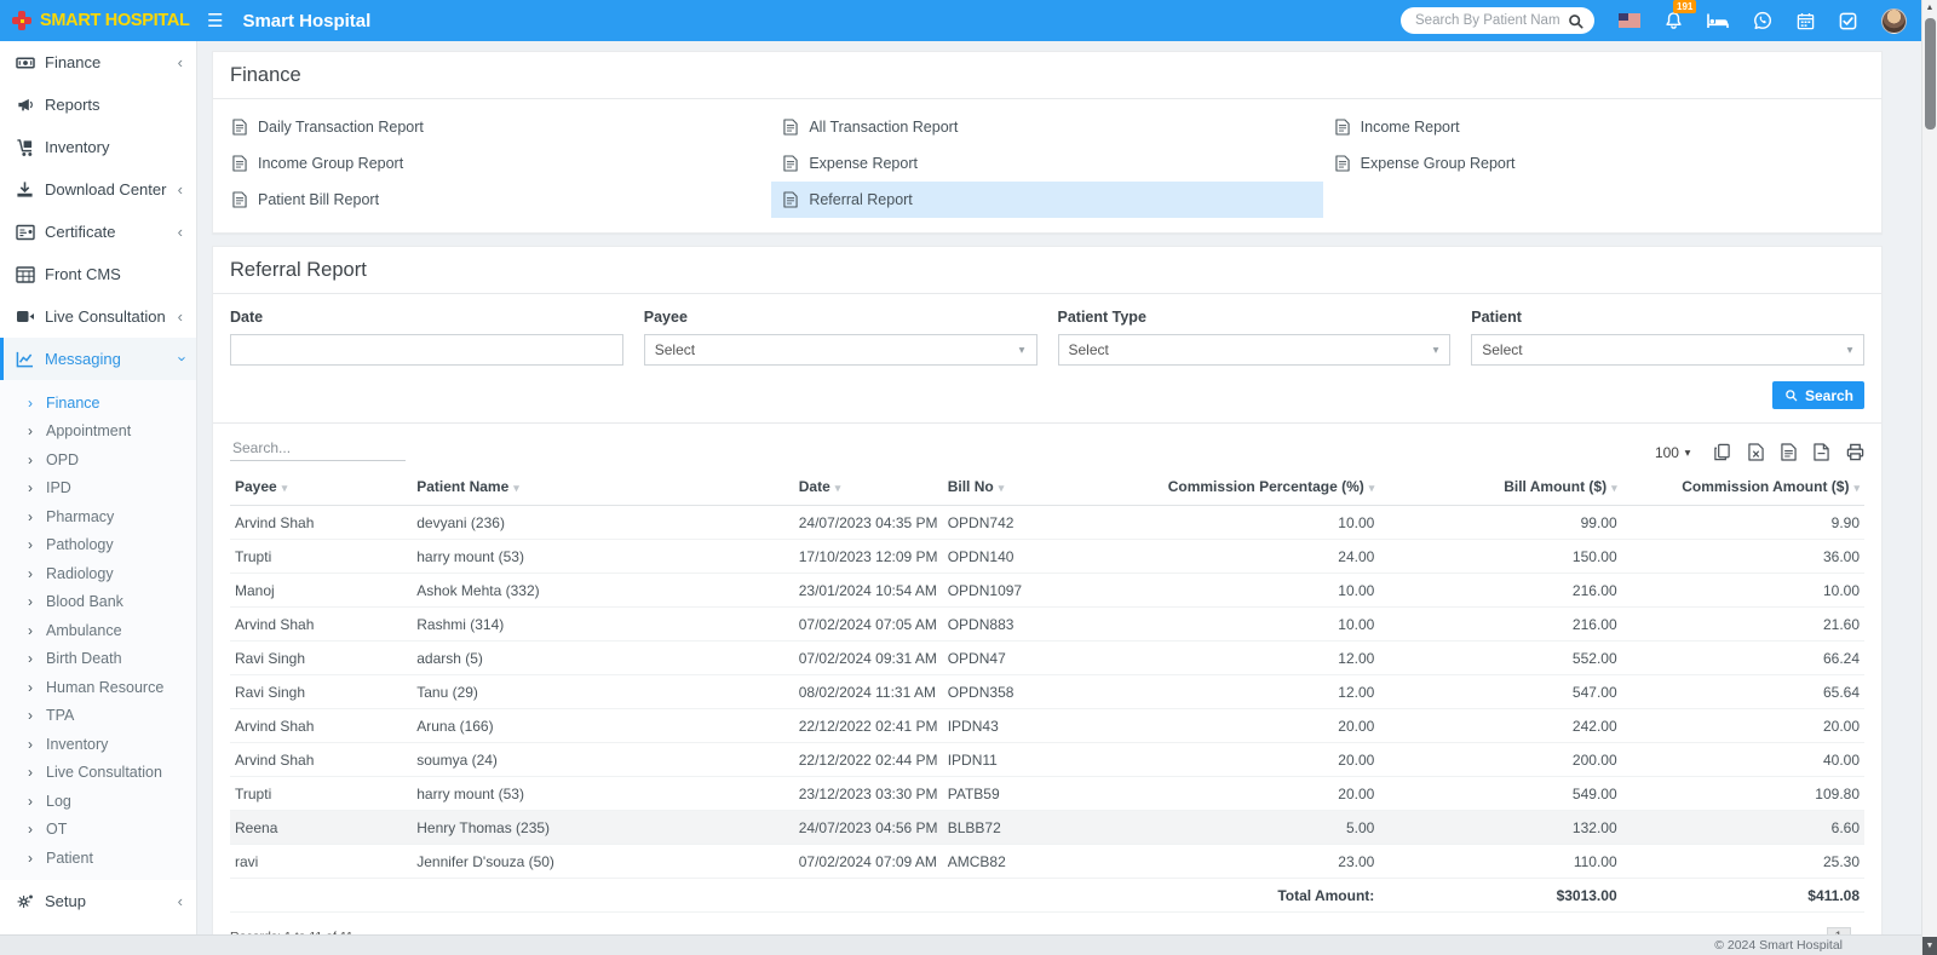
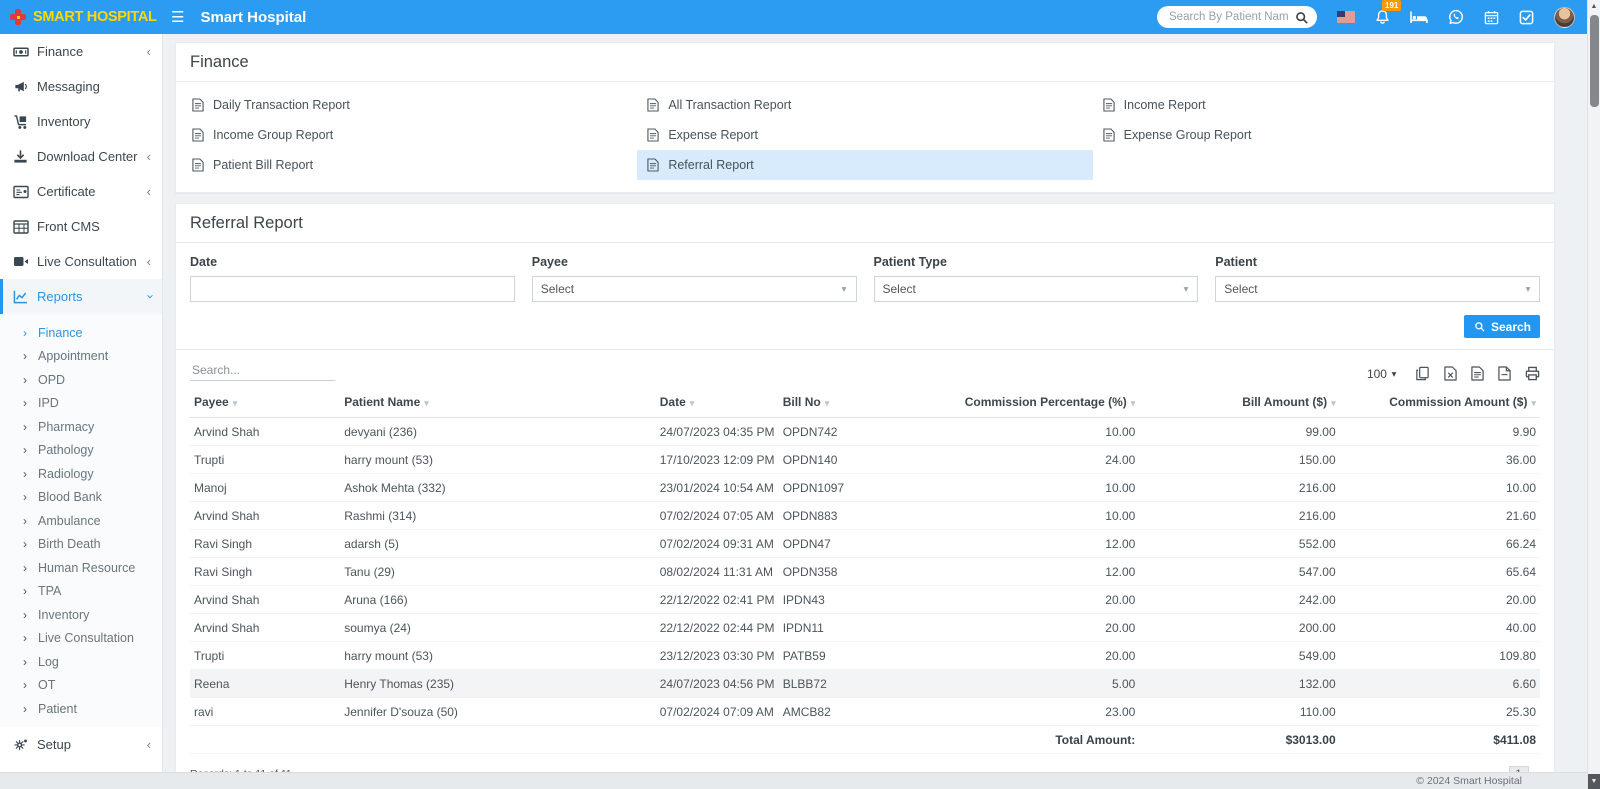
  SMART HOSPITAL
  ☰
  Smart Hospital
  Search By Patient Nam
  191
  Finance
  ‹
- Reports
+ Messaging
  Inventory
  Download Center
  ‹
  Certificate
  ‹
  Front CMS
  Live Consultation
  ‹
- Messaging
+ Reports
  ›
  Finance
  ›
  Appointment
  ›
  OPD
  ›
  IPD
  ›
  Pharmacy
  ›
  Pathology
  ›
  Radiology
  ›
  Blood Bank
  ›
  Ambulance
  ›
  Birth Death
  ›
  Human Resource
  ›
  TPA
  ›
  Inventory
  ›
  Live Consultation
  ›
  Log
  ›
  OT
  ›
  Patient
  Setup
  ‹
  Finance
  Daily Transaction Report
  All Transaction Report
  Income Report
  Income Group Report
  Expense Report
  Expense Group Report
  Patient Bill Report
  Referral Report
  Referral Report
  Date
  Payee
  Select
  ▾
  Patient Type
  Select
  ▾
  Patient
  Select
  ▾
  Search
  Search...
  100
  ▾
  	Payee ▾	Patient Name ▾	Date ▾	Bill No ▾	Commission Percentage (%) ▾	Bill Amount ($) ▾	Commission Amount ($) ▾
  Arvind Shah	devyani (236)	24/07/2023 04:35 PM	OPDN742	10.00	99.00	9.90
  Trupti	harry mount (53)	17/10/2023 12:09 PM	OPDN140	24.00	150.00	36.00
  Manoj	Ashok Mehta (332)	23/01/2024 10:54 AM	OPDN1097	10.00	216.00	10.00
  Arvind Shah	Rashmi (314)	07/02/2024 07:05 AM	OPDN883	10.00	216.00	21.60
  Ravi Singh	adarsh (5)	07/02/2024 09:31 AM	OPDN47	12.00	552.00	66.24
  Ravi Singh	Tanu (29)	08/02/2024 11:31 AM	OPDN358	12.00	547.00	65.64
  Arvind Shah	Aruna (166)	22/12/2022 02:41 PM	IPDN43	20.00	242.00	20.00
  Arvind Shah	soumya (24)	22/12/2022 02:44 PM	IPDN11	20.00	200.00	40.00
  Trupti	harry mount (53)	23/12/2023 03:30 PM	PATB59	20.00	549.00	109.80
  Reena	Henry Thomas (235)	24/07/2023 04:56 PM	BLBB72	5.00	132.00	6.60
  ravi	Jennifer D'souza (50)	07/02/2024 07:09 AM	AMCB82	23.00	110.00	25.30
  	Total Amount:	$3013.00	$411.08
  © 2024 Smart Hospital
